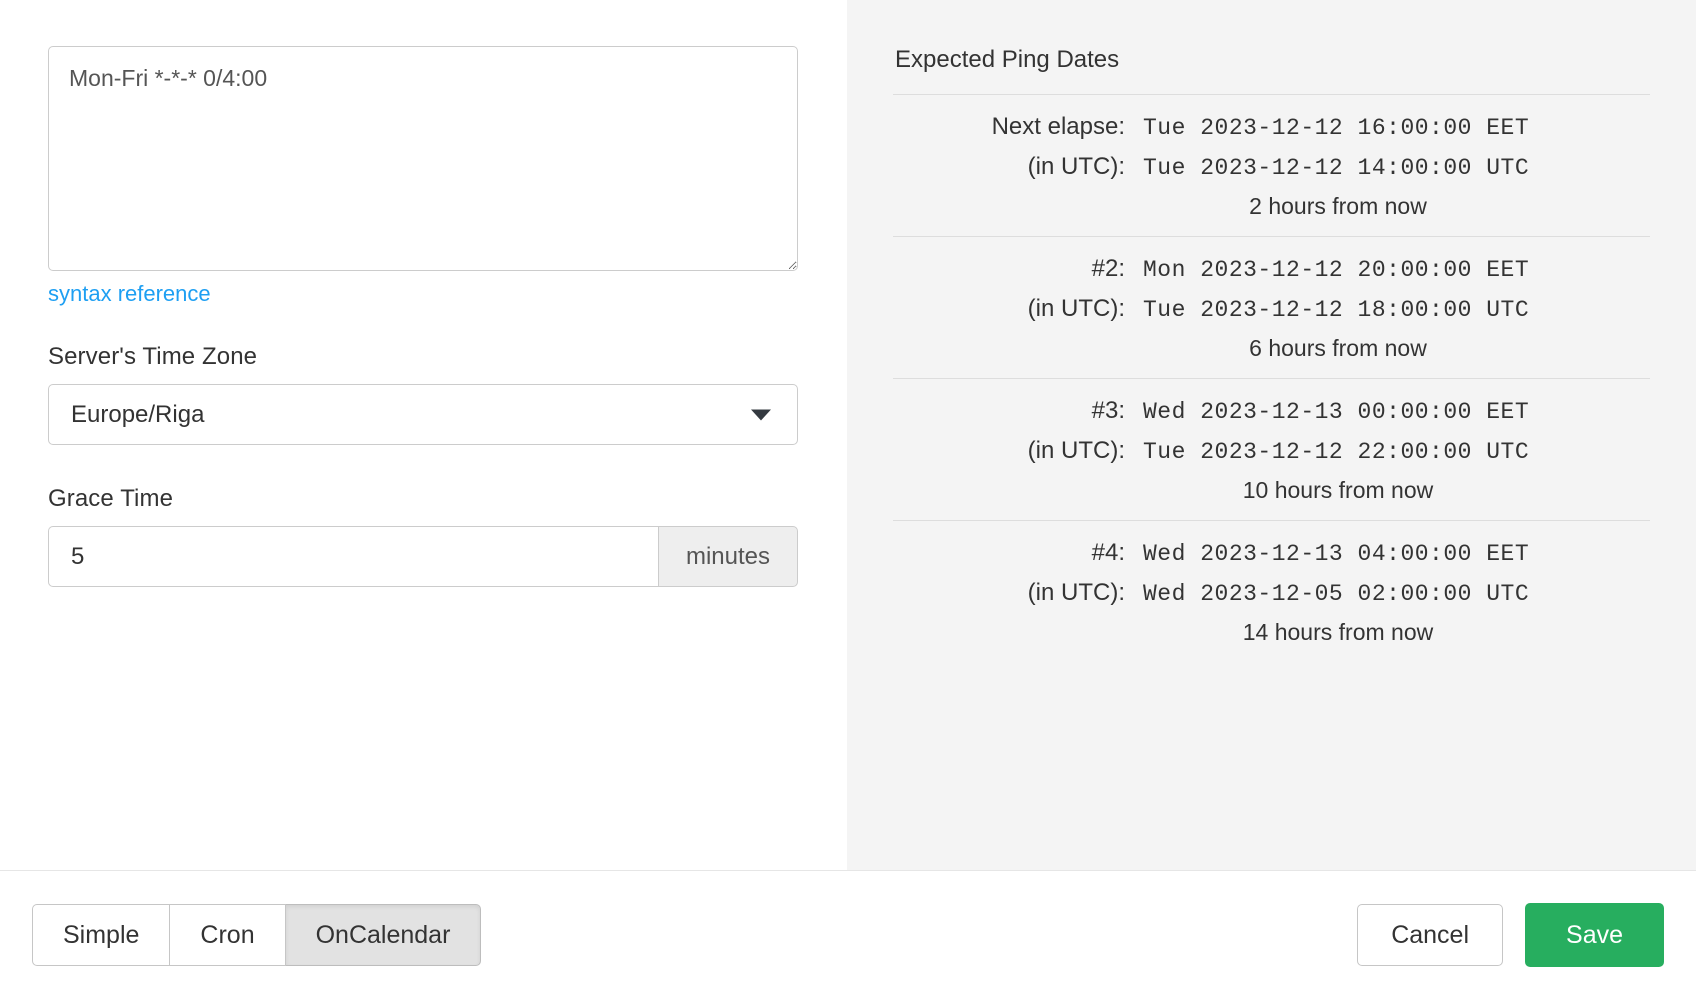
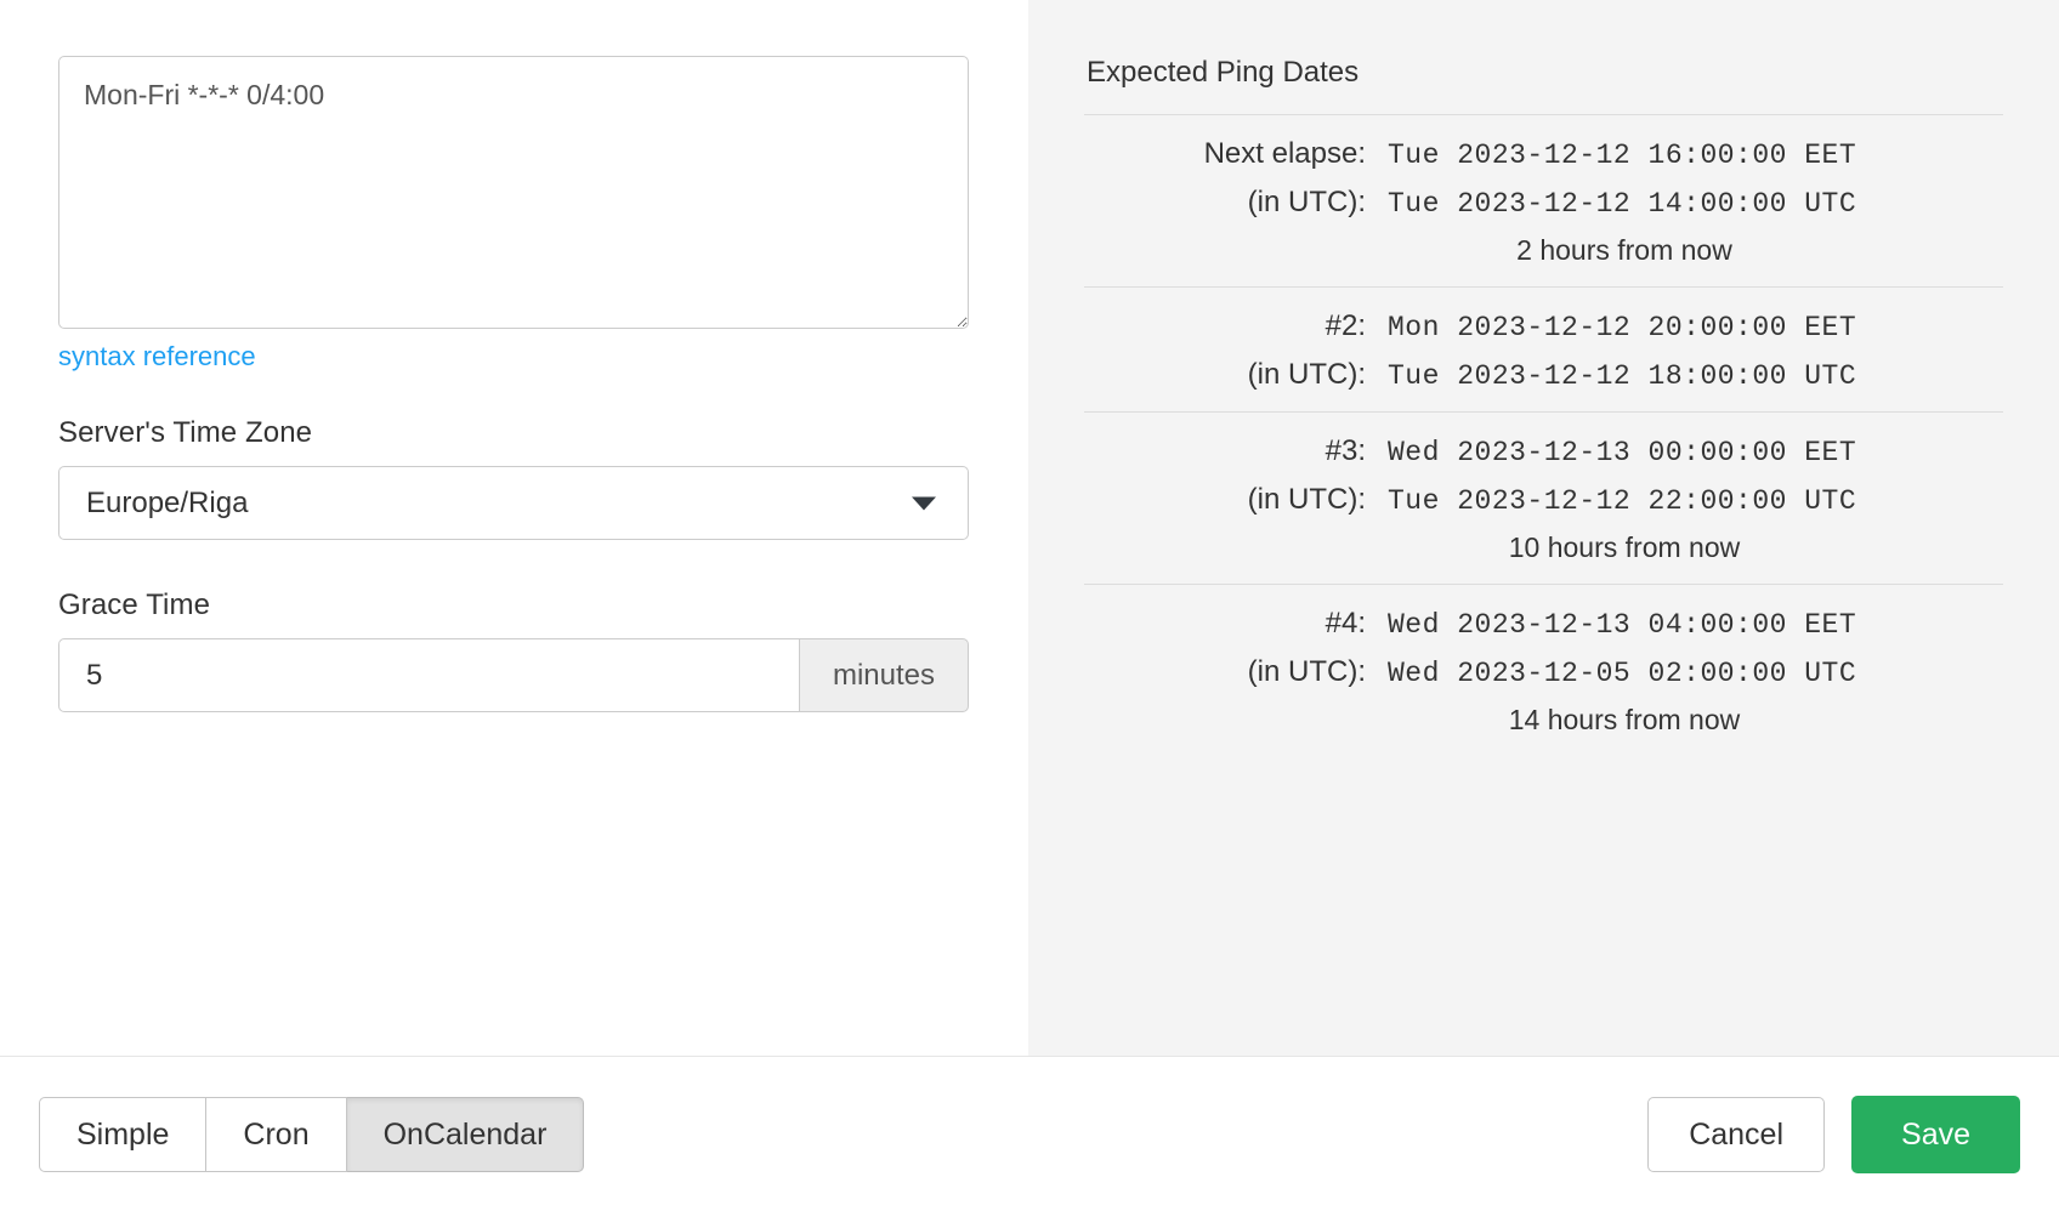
  Mon-Fri *-*-* 0/4:00
  syntax reference
  Server's Time Zone
  Europe/Riga
  Grace Time
  5
  minutes
  Expected Ping Dates
  Next elapse:
  Tue 2023-12-12 16:00:00 EET
  (in UTC):
  Tue 2023-12-12 14:00:00 UTC
  2 hours from now
  #2:
  Mon 2023-12-12 20:00:00 EET
  (in UTC):
  Tue 2023-12-12 18:00:00 UTC
- 6 hours from now
  #3:
  Wed 2023-12-13 00:00:00 EET
  (in UTC):
  Tue 2023-12-12 22:00:00 UTC
  10 hours from now
  #4:
  Wed 2023-12-13 04:00:00 EET
  (in UTC):
  Wed 2023-12-05 02:00:00 UTC
  14 hours from now
  Simple
  Cron
  OnCalendar
  Cancel
  Save
